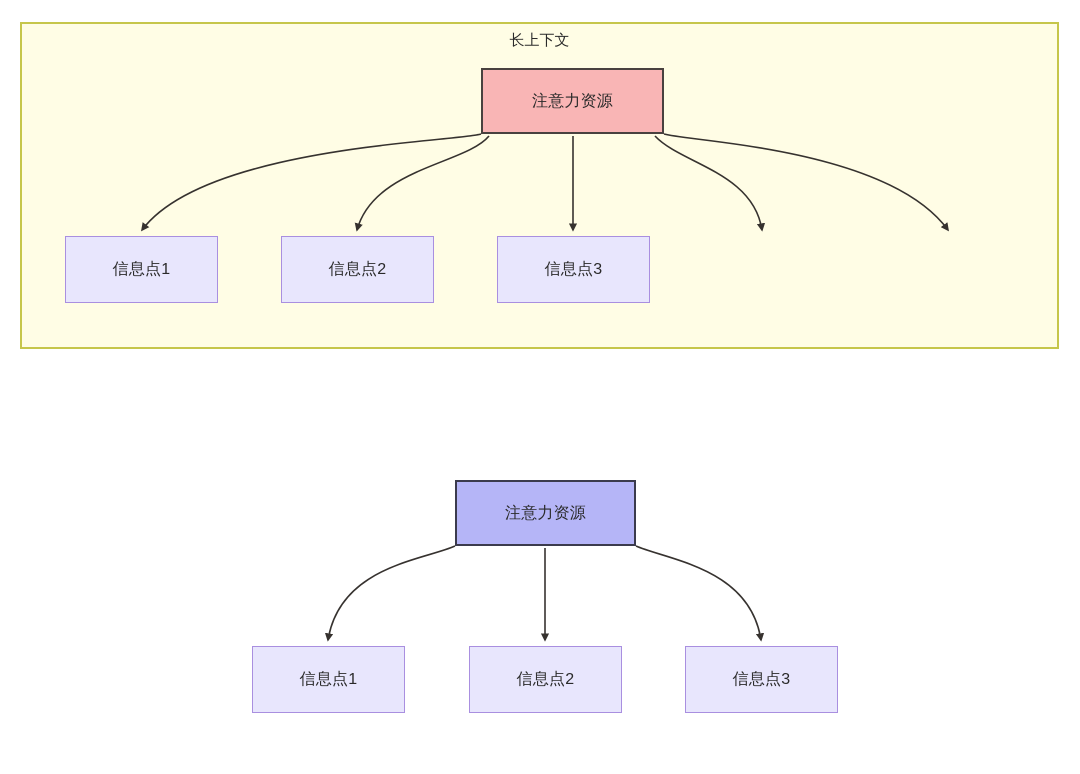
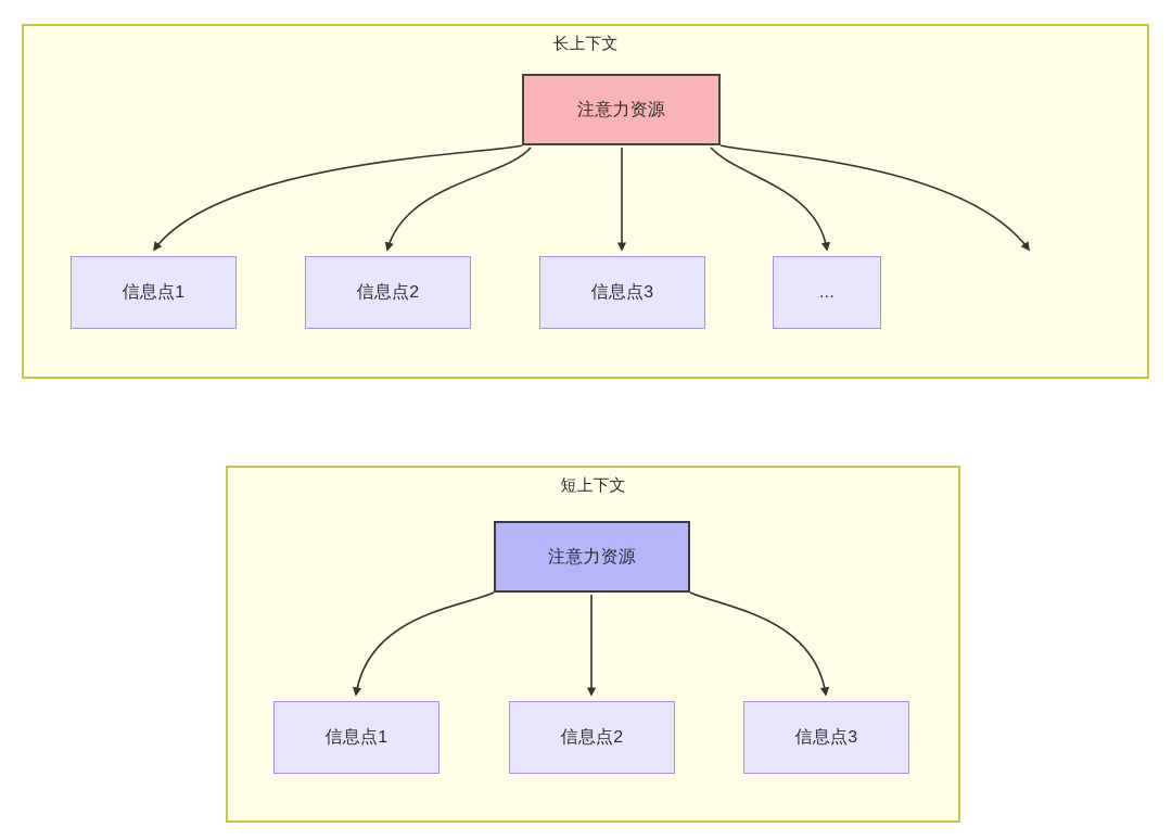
  长上下文
  注意力资源
  信息点1
  信息点2
  信息点3
+ ...
+ 短上下文
  注意力资源
  信息点1
  信息点2
  信息点3
